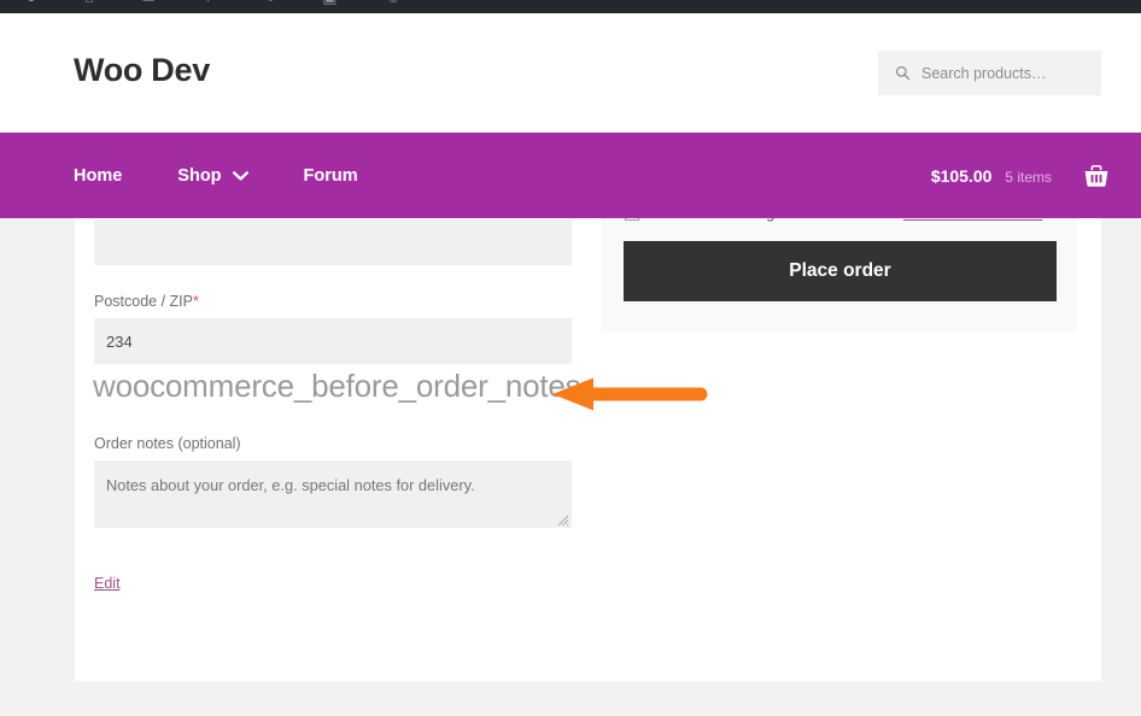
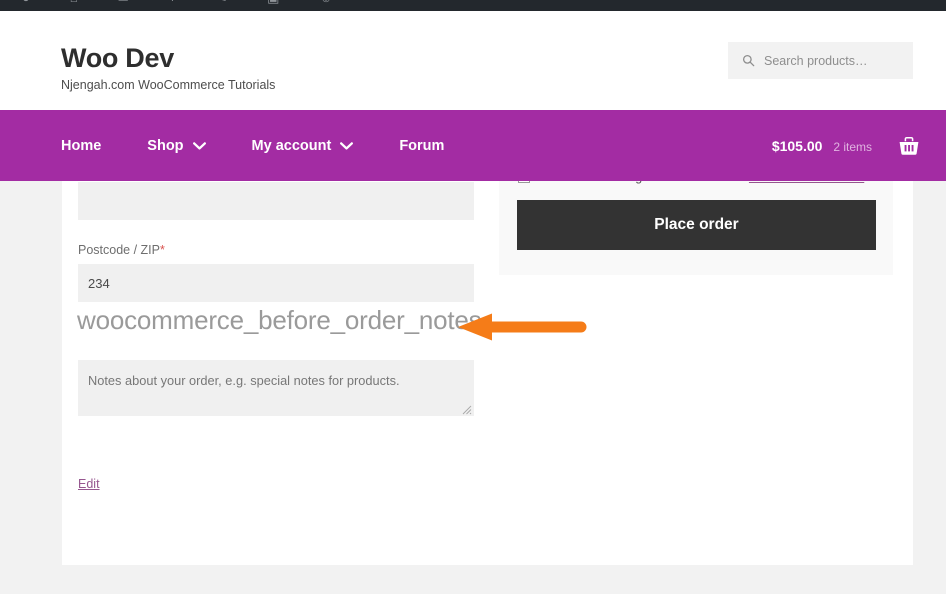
  Woo Dev
+ Njengah.com WooCommerce Tutorials
  Search products…
  Home
  Shop
+ My account
  Forum
- $105.00 5 items
+ $105.00 2 items
  Postcode / ZIP*
  234
  woocommerce_before_order_notes
- Order notes (optional)
- Notes about your order, e.g. special notes for delivery.
+ Notes about your order, e.g. special notes for products.
  Edit
  Place order
